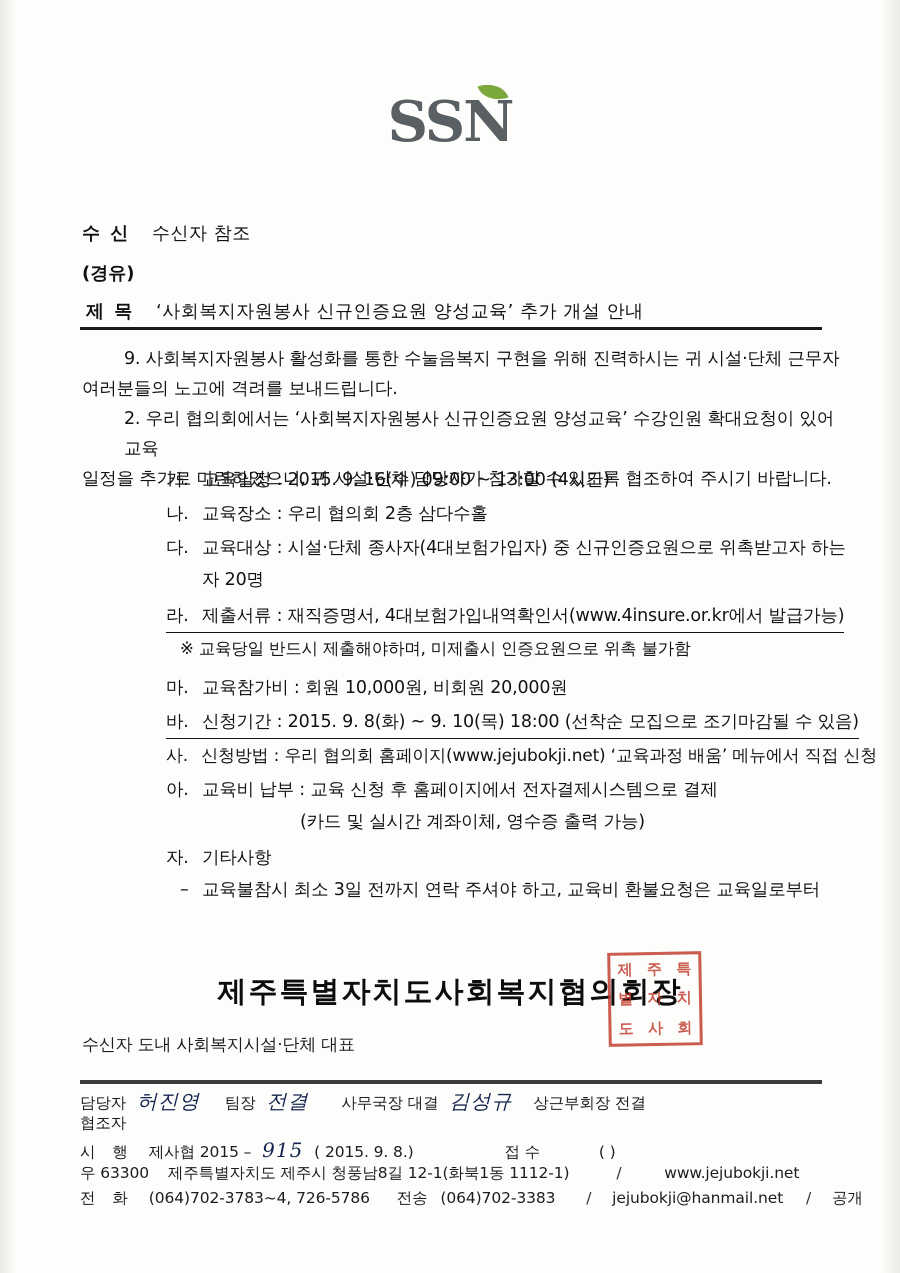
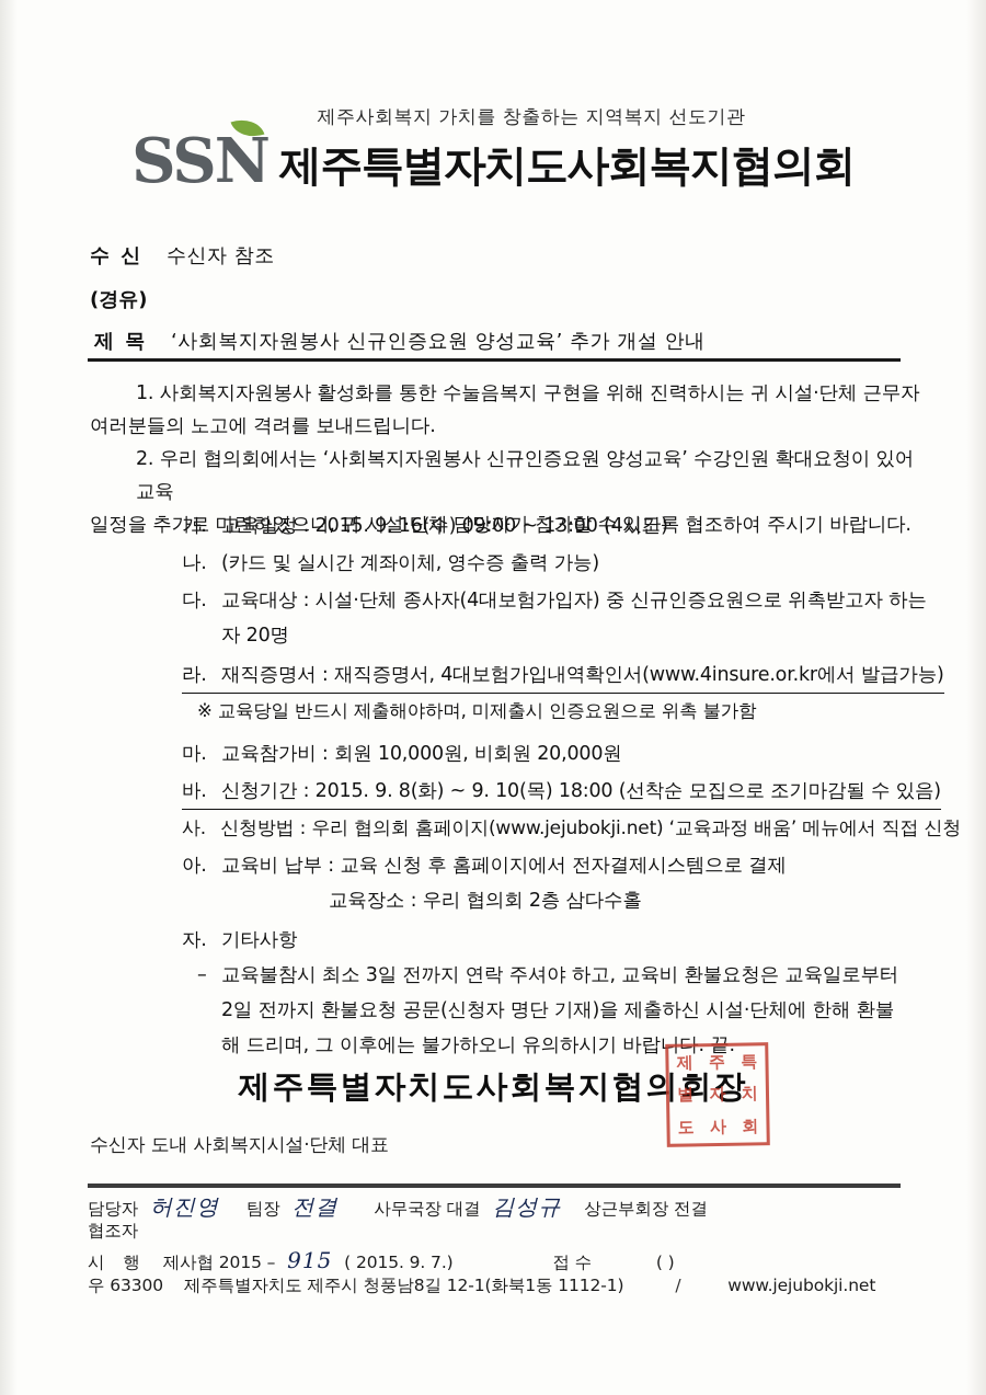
+ 제주사회복지 가치를 창출하는 지역복지 선도기관
  SSN
+ 제주특별자치도사회복지협의회
  수 신 수신자 참조
  (경유)
  제 목 ‘사회복지자원봉사 신규인증요원 양성교육’ 추가 개설 안내
- 9. 사회복지자원봉사 활성화를 통한 수눌음복지 구현을 위해 진력하시는 귀 시설·단체 근무자
+ 1. 사회복지자원봉사 활성화를 통한 수눌음복지 구현을 위해 진력하시는 귀 시설·단체 근무자
  여러분들의 노고에 격려를 보내드립니다.
  2. 우리 협의회에서는 ‘사회복지자원봉사 신규인증요원 양성교육’ 수강인원 확대요청이 있어 교육
  일정을 추가로 마련하였으니, 귀 시설·단체 담당자가 참가할 수 있도록 협조하여 주시기 바랍니다.
  가. 교육일정 : 2015. 9. 16(수) 09:00 ~ 13:00 (4시간)
- 나. 교육장소 : 우리 협의회 2층 삼다수홀
+ 나. (카드 및 실시간 계좌이체, 영수증 출력 가능)
  다. 교육대상 : 시설·단체 종사자(4대보험가입자) 중 신규인증요원으로 위촉받고자 하는
  자 20명
- 라. 제출서류 : 재직증명서, 4대보험가입내역확인서(www.4insure.or.kr에서 발급가능)
+ 라. 재직증명서 : 재직증명서, 4대보험가입내역확인서(www.4insure.or.kr에서 발급가능)
  ※ 교육당일 반드시 제출해야하며, 미제출시 인증요원으로 위촉 불가함
  마. 교육참가비 : 회원 10,000원, 비회원 20,000원
  바. 신청기간 : 2015. 9. 8(화) ~ 9. 10(목) 18:00 (선착순 모집으로 조기마감될 수 있음)
  사. 신청방법 : 우리 협의회 홈페이지(www.jejubokji.net) ‘교육과정 배움’ 메뉴에서 직접 신청
  아. 교육비 납부 : 교육 신청 후 홈페이지에서 전자결제시스템으로 결제
- (카드 및 실시간 계좌이체, 영수증 출력 가능)
+ 교육장소 : 우리 협의회 2층 삼다수홀
  자. 기타사항
  – 교육불참시 최소 3일 전까지 연락 주셔야 하고, 교육비 환불요청은 교육일로부터
+ 2일 전까지 환불요청 공문(신청자 명단 기재)을 제출하신 시설·단체에 한해 환불
+ 해 드리며, 그 이후에는 불가하오니 유의하시기 바랍니다. 끝.
  제주특별자치도사회복지협의회장
  제
  주
  특
  별
  자
  치
  도
  사
  회
  수신자 도내 사회복지시설·단체 대표
  담당자 허진영 팀장 전결 사무국장 대결 김성규 상근부회장 전결
  협조자
- 시 행 제사협 2015 – 915 ( 2015. 9. 8.) 접 수 ( )
+ 시 행 제사협 2015 – 915 ( 2015. 9. 7.) 접 수 ( )
  우 63300 제주특별자치도 제주시 청풍남8길 12-1(화북1동 1112-1) / www.jejubokji.net
- 전 화 (064)702-3783~4, 726-5786 전송 (064)702-3383 / jejubokji@hanmail.net / 공개
